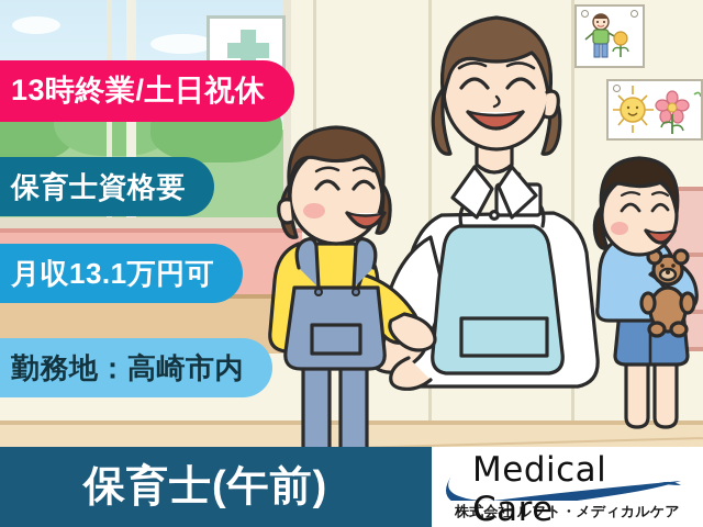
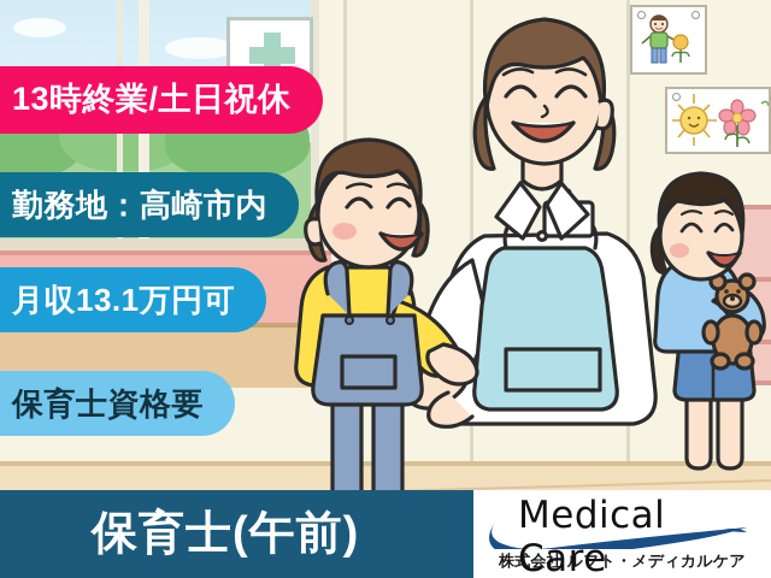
  13時終業/土日祝休
- 保育士資格要
+ 勤務地：高崎市内
  月収13.1万円可
- 勤務地：高崎市内
+ 保育士資格要
  保育士(午前)
  Medical Care
  株式会社 ルフト・メディカルケア
